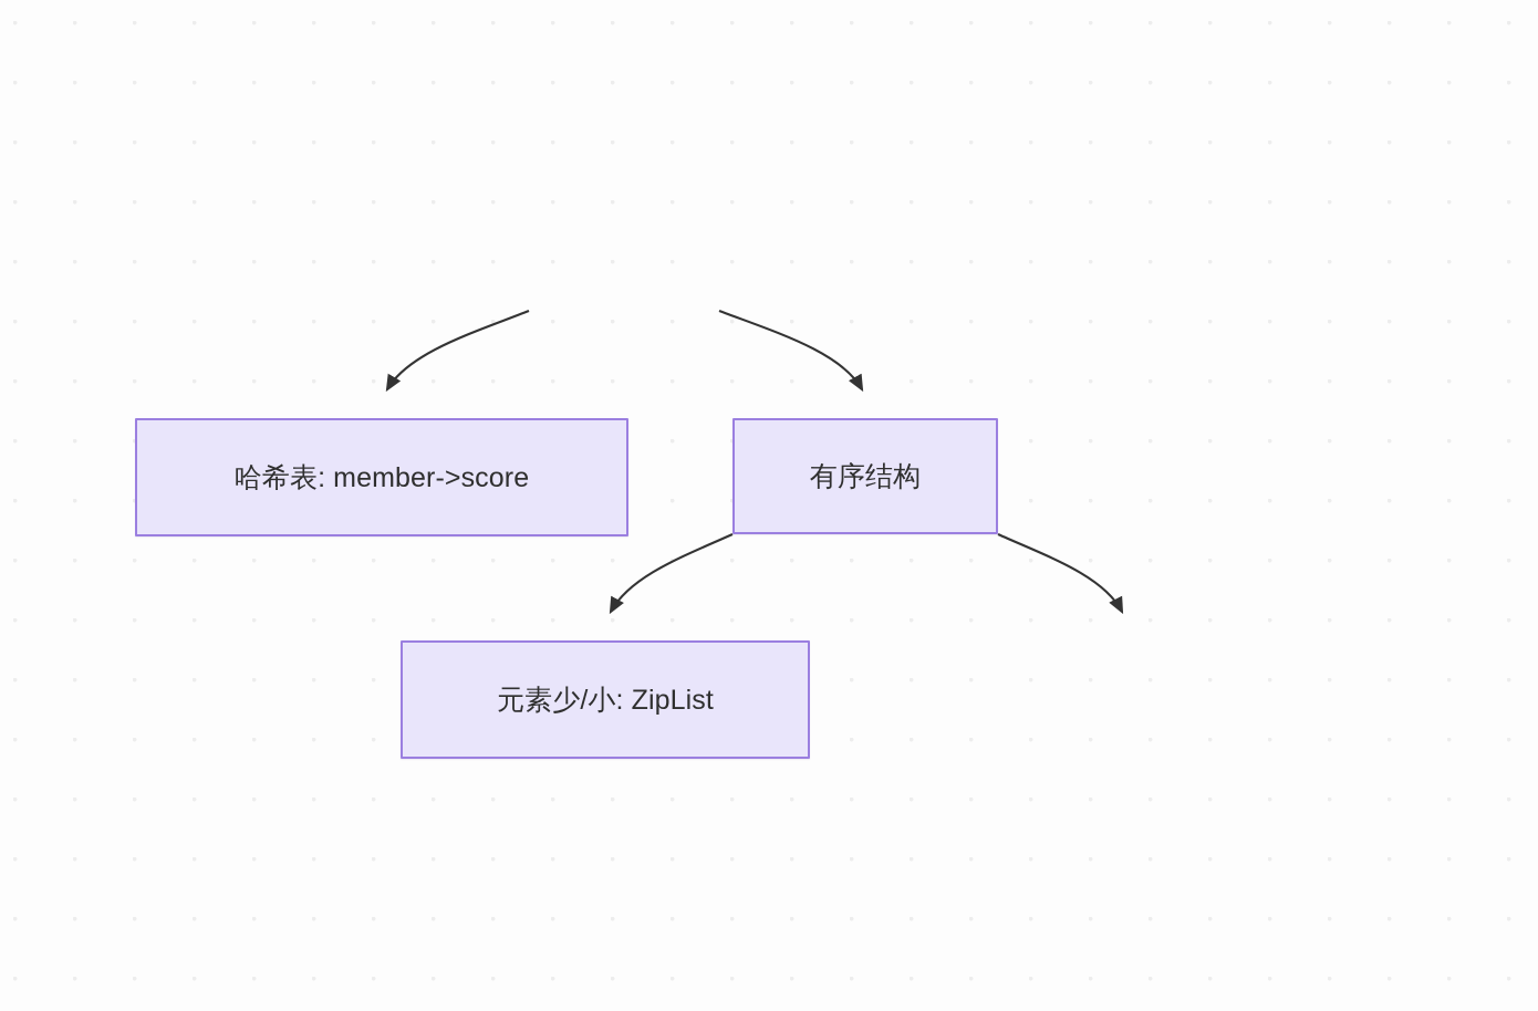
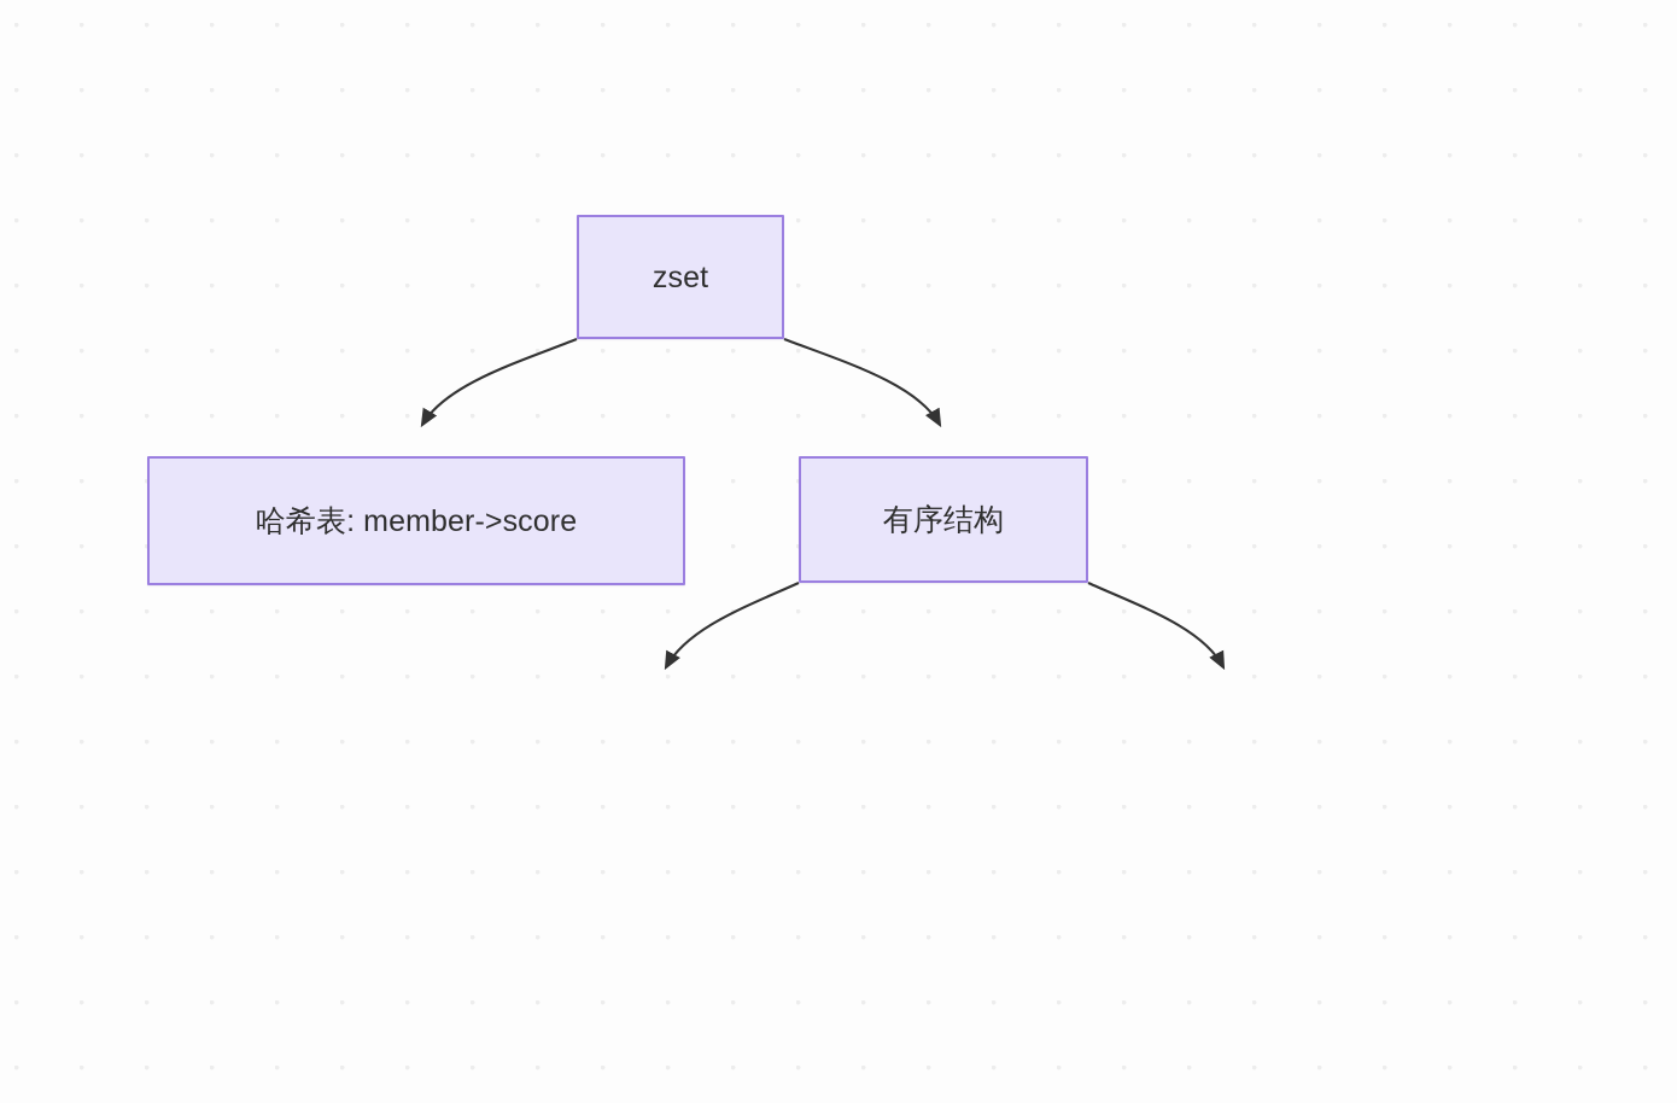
+ zset
  哈希表: member->score
  有序结构
- 元素少/小: ZipList
